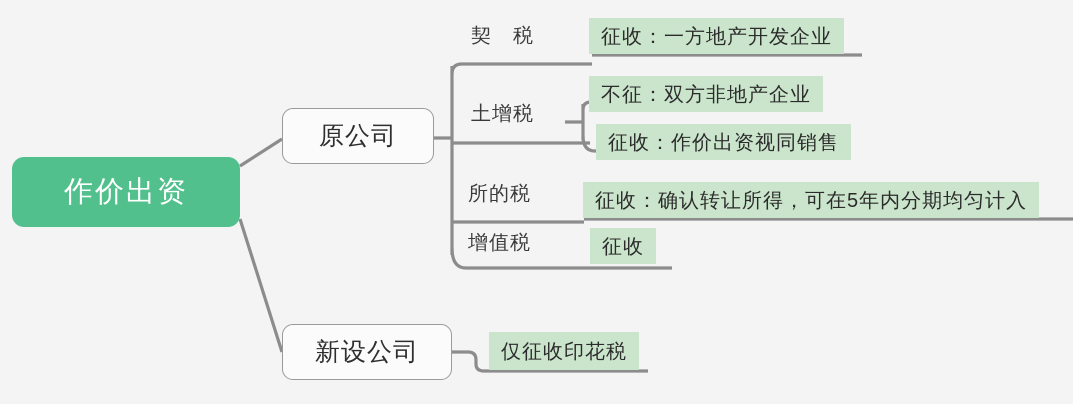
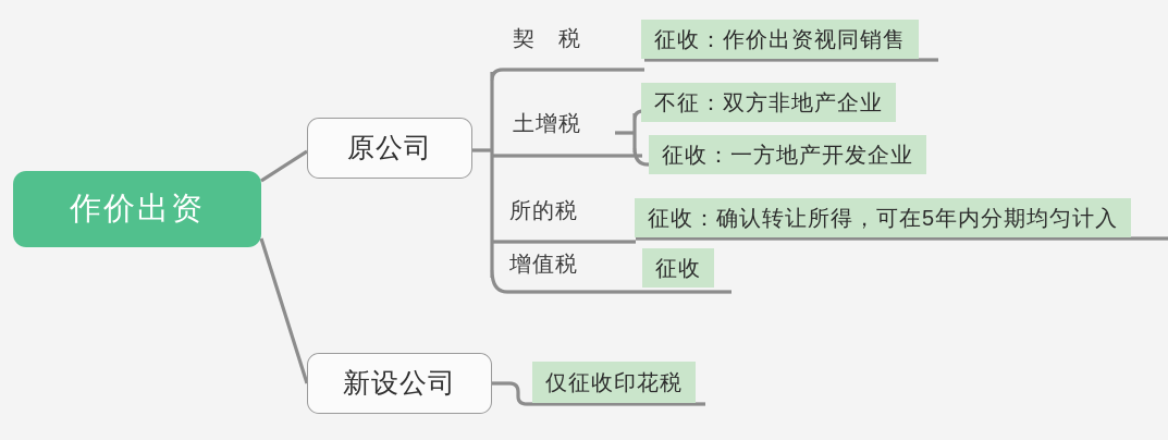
  作价出资
  原公司
  新设公司
  契 税
  土增税
  所的税
  增值税
- 征收：一方地产开发企业
+ 征收：作价出资视同销售
  不征：双方非地产企业
- 征收：作价出资视同销售
+ 征收：一方地产开发企业
  征收：确认转让所得，可在5年内分期均匀计入
  征收
  仅征收印花税
